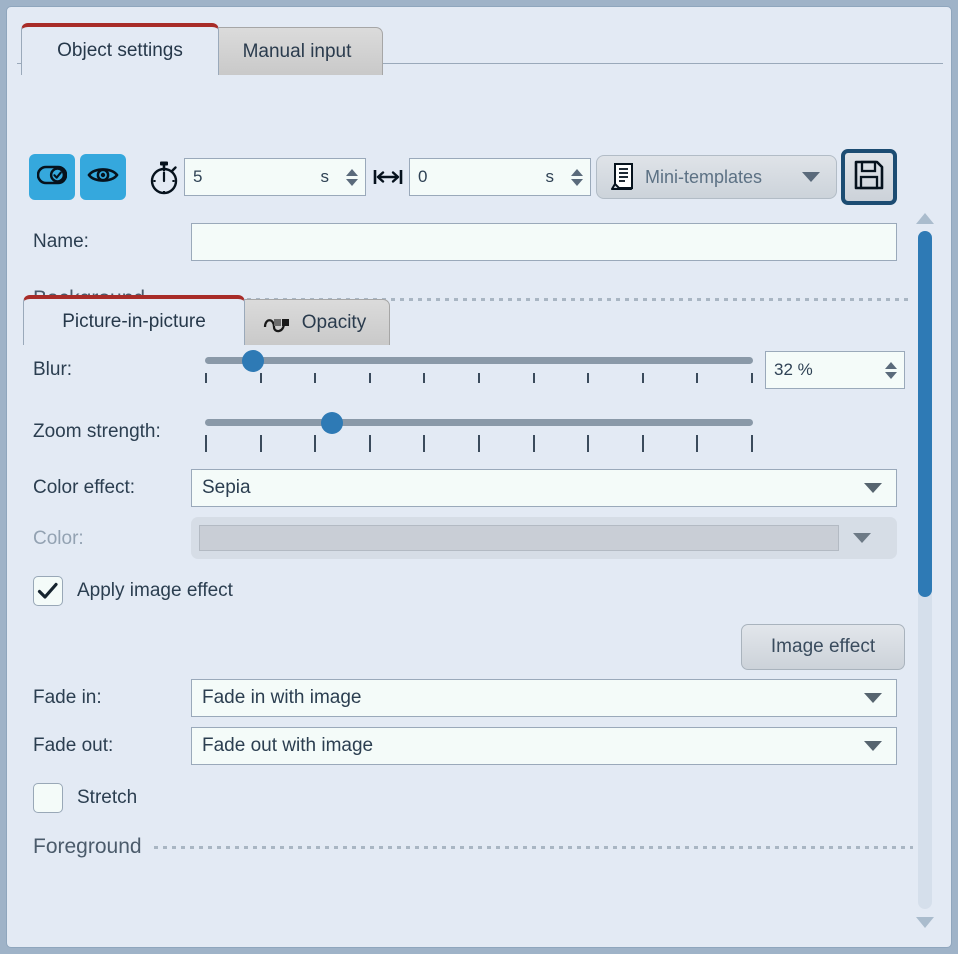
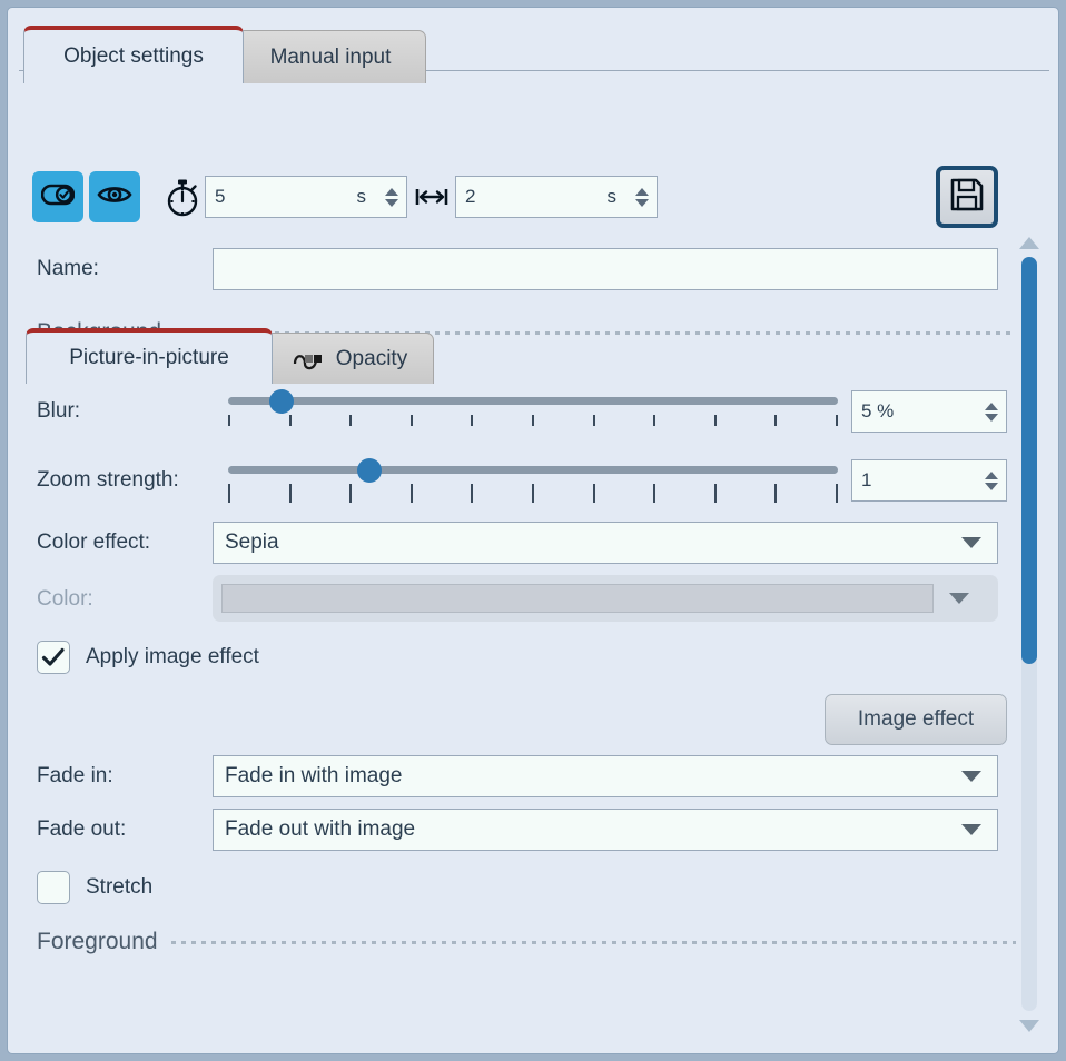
  Object settings
  Manual input
  5
  s
- 0
+ 2
  s
- Mini-templates
  Picture-in-picture
  Opacity
  Name:
  Blur:
- 32 %
+ 5 %
  Zoom strength:
+ 1
  Color effect:
  Sepia
  Color:
  Apply image effect
  Image effect
  Fade in:
  Fade in with image
  Fade out:
  Fade out with image
  Stretch
  Foreground
